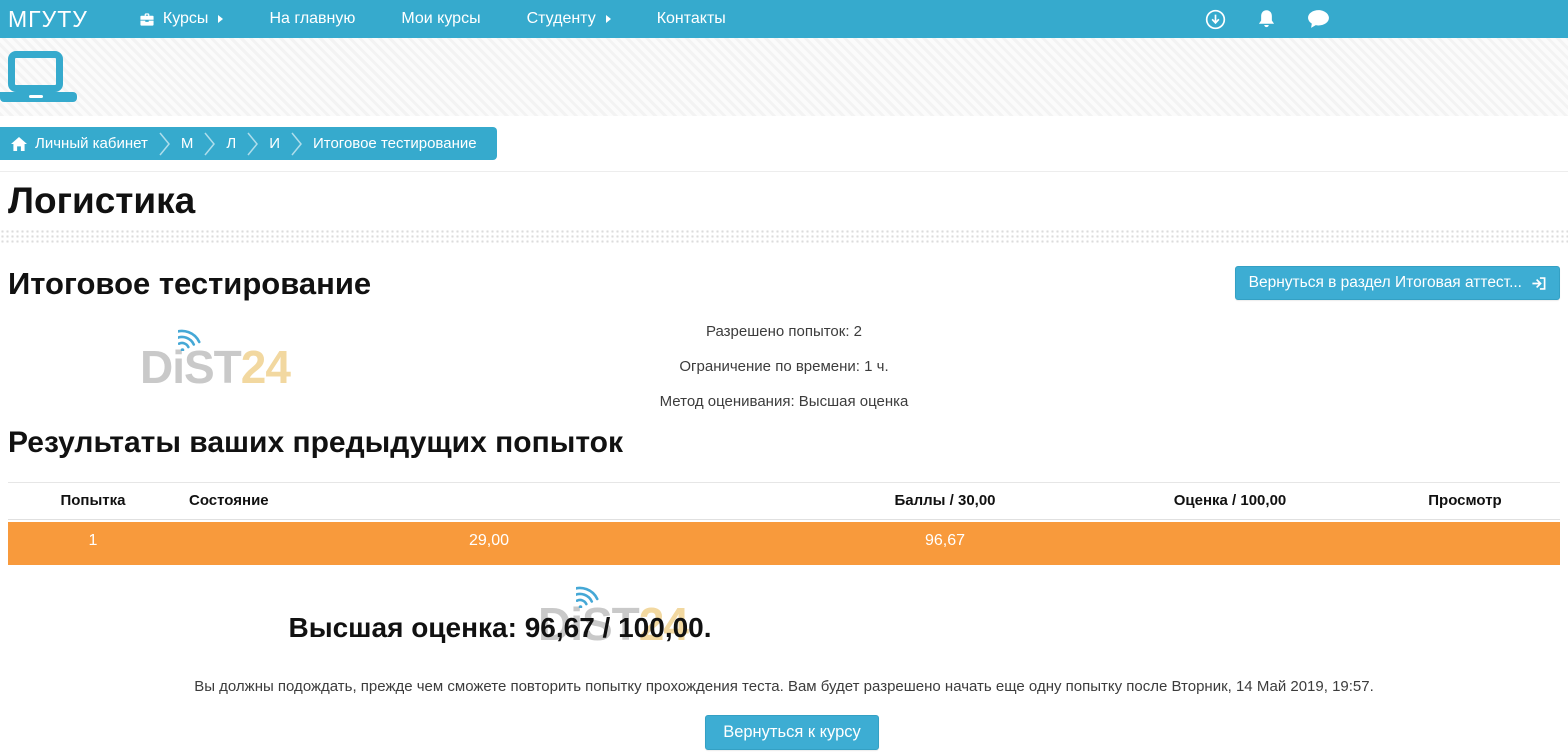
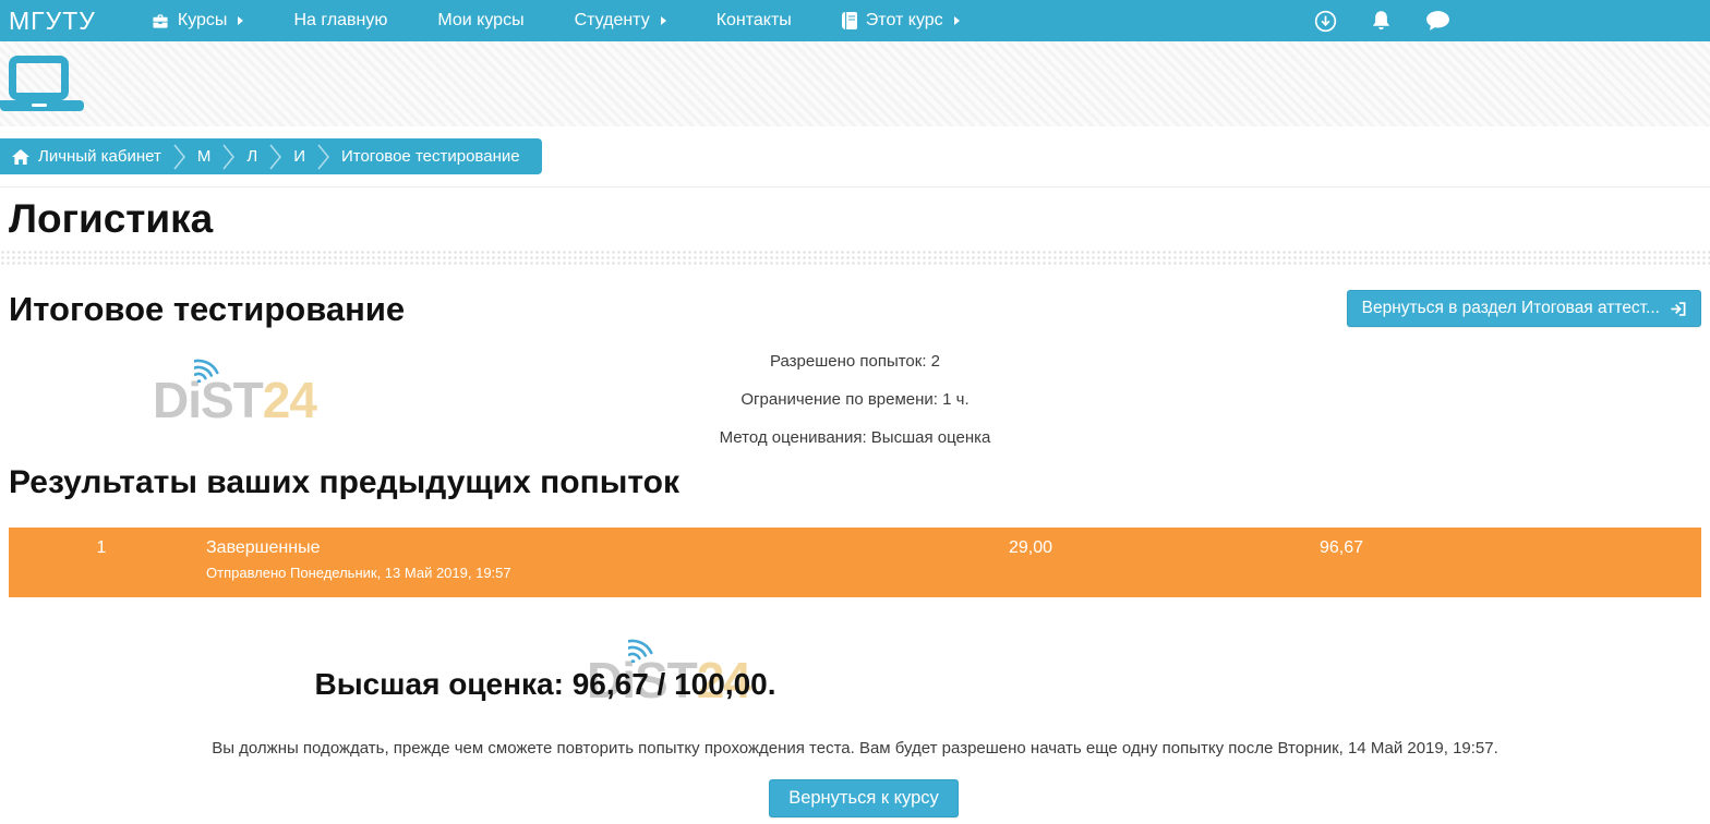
  МГУТУ
  Курсы
  На главную
  Мои курсы
  Студенту
  Контакты
+ Этот курс
  Личный кабинет
  М
  Л
  И
  Итоговое тестирование
  Логистика
  Итоговое тестирование
  Вернуться в раздел Итоговая аттест...
  DiST24
  Разрешено попыток: 2
  Ограничение по времени: 1 ч.
  Метод оценивания: Высшая оценка
  Результаты ваших предыдущих попыток
- Попытка
- Состояние
- Баллы / 30,00
- Оценка / 100,00
- Просмотр
  1
+ Завершенные
+ Отправлено Понедельник, 13 Май 2019, 19:57
  29,00
  96,67
  DiST24
  Высшая оценка: 96,67 / 100,00.
  Вы должны подождать, прежде чем сможете повторить попытку прохождения теста. Вам будет разрешено начать еще одну попытку после Вторник, 14 Май 2019, 19:57.
  Вернуться к курсу
